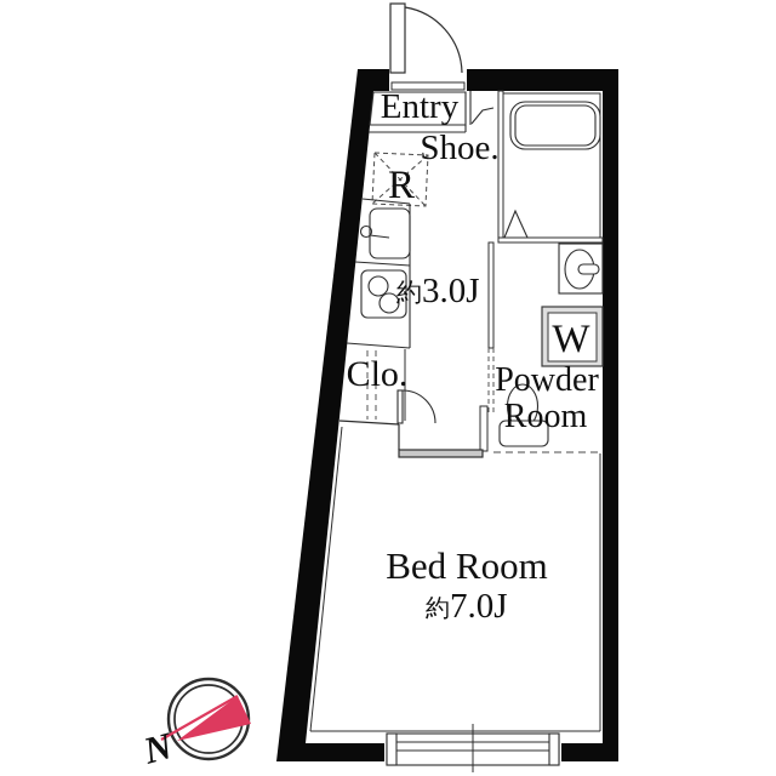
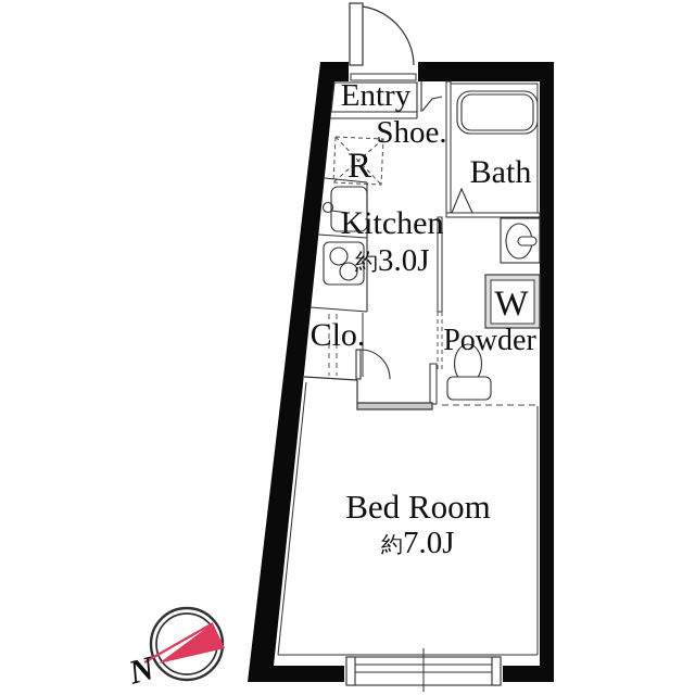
  Entry
  Shoe.
  R
+ Bath
+ Kitchen
  約
  3.0J
  Clo.
  W
  Powder
- Room
  Bed Room
  約
  7.0J
